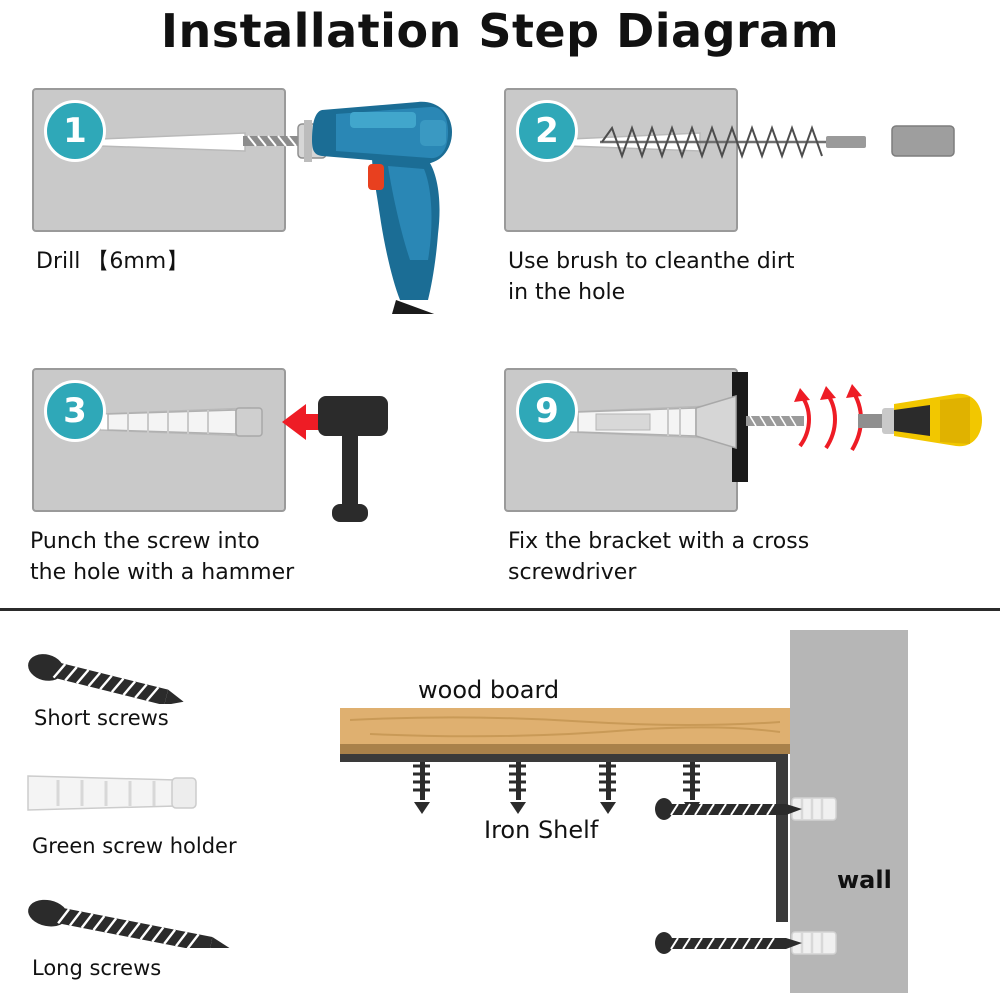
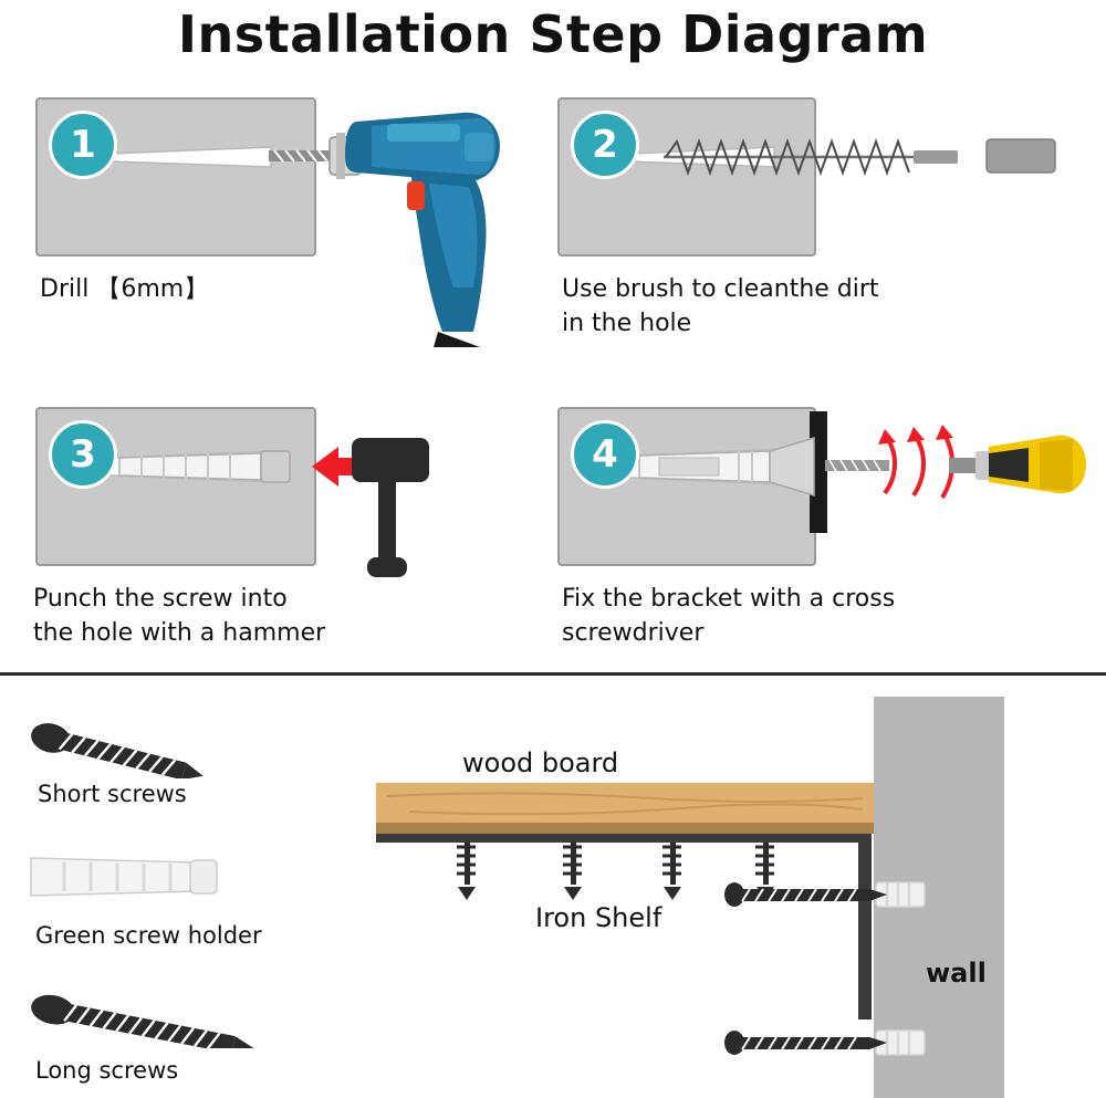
  Installation Step Diagram
  1
  Drill 【6mm】
  2
  Use brush to cleanthe dirt
  in the hole
  3
  Punch the screw into
  the hole with a hammer
- 9
+ 4
  Fix the bracket with a cross
  screwdriver
  Short screws
  Green screw holder
  Long screws
  wood board
  Iron Shelf
  wall
